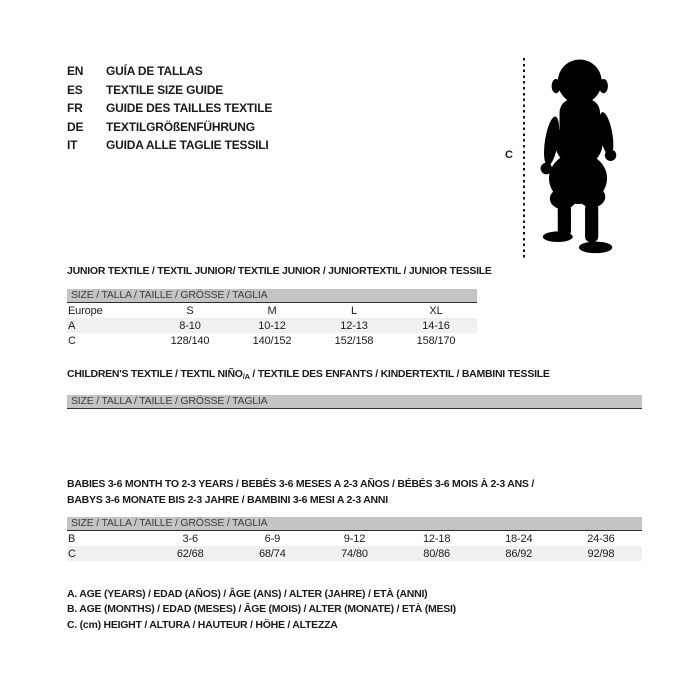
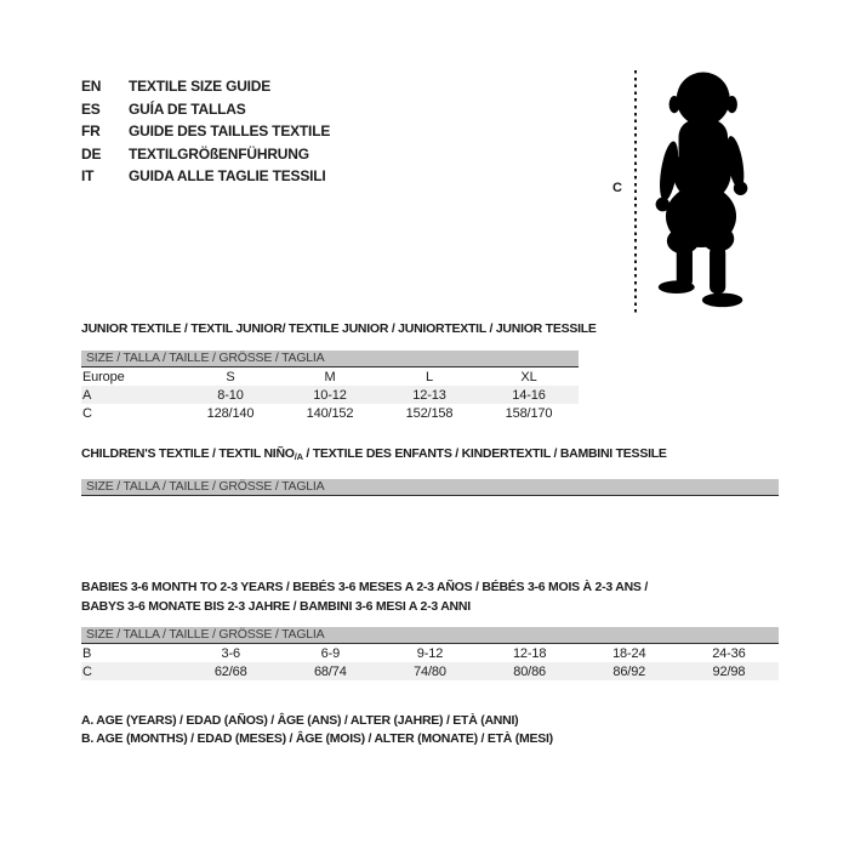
  EN
- GUÍA DE TALLAS
+ TEXTILE SIZE GUIDE
  ES
- TEXTILE SIZE GUIDE
+ GUÍA DE TALLAS
  FR
  GUIDE DES TAILLES TEXTILE
  DE
  TEXTILGRÖßENFÜHRUNG
  IT
  GUIDA ALLE TAGLIE TESSILI
  C
  JUNIOR TEXTILE / TEXTIL JUNIOR/ TEXTILE JUNIOR / JUNIORTEXTIL / JUNIOR TESSILE
  SIZE / TALLA / TAILLE / GRÖSSE / TAGLIA
  Europe	S	M	L	XL
  A	8-10	10-12	12-13	14-16
  C	128/140	140/152	152/158	158/170
  CHILDREN'S TEXTILE / TEXTIL NIÑO/A / TEXTILE DES ENFANTS / KINDERTEXTIL / BAMBINI TESSILE
  SIZE / TALLA / TAILLE / GRÖSSE / TAGLIA
  BABIES 3-6 MONTH TO 2-3 YEARS / BEBÉS 3-6 MESES A 2-3 AÑOS / BÉBÉS 3-6 MOIS À 2-3 ANS /
  BABYS 3-6 MONATE BIS 2-3 JAHRE / BAMBINI 3-6 MESI A 2-3 ANNI
  SIZE / TALLA / TAILLE / GRÖSSE / TAGLIA
  B	3-6	6-9	9-12	12-18	18-24	24-36
  C	62/68	68/74	74/80	80/86	86/92	92/98
  A. AGE (YEARS) / EDAD (AÑOS) / ÂGE (ANS) / ALTER (JAHRE) / ETÀ (ANNI)
  B. AGE (MONTHS) / EDAD (MESES) / ÂGE (MOIS) / ALTER (MONATE) / ETÀ (MESI)
- C. (cm) HEIGHT / ALTURA / HAUTEUR / HÖHE / ALTEZZA
